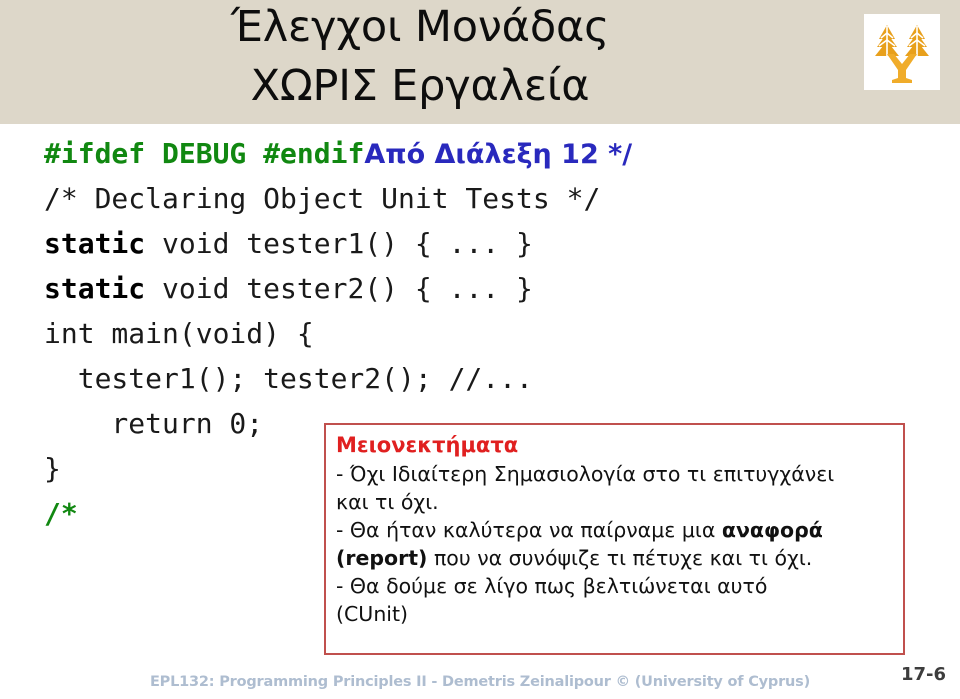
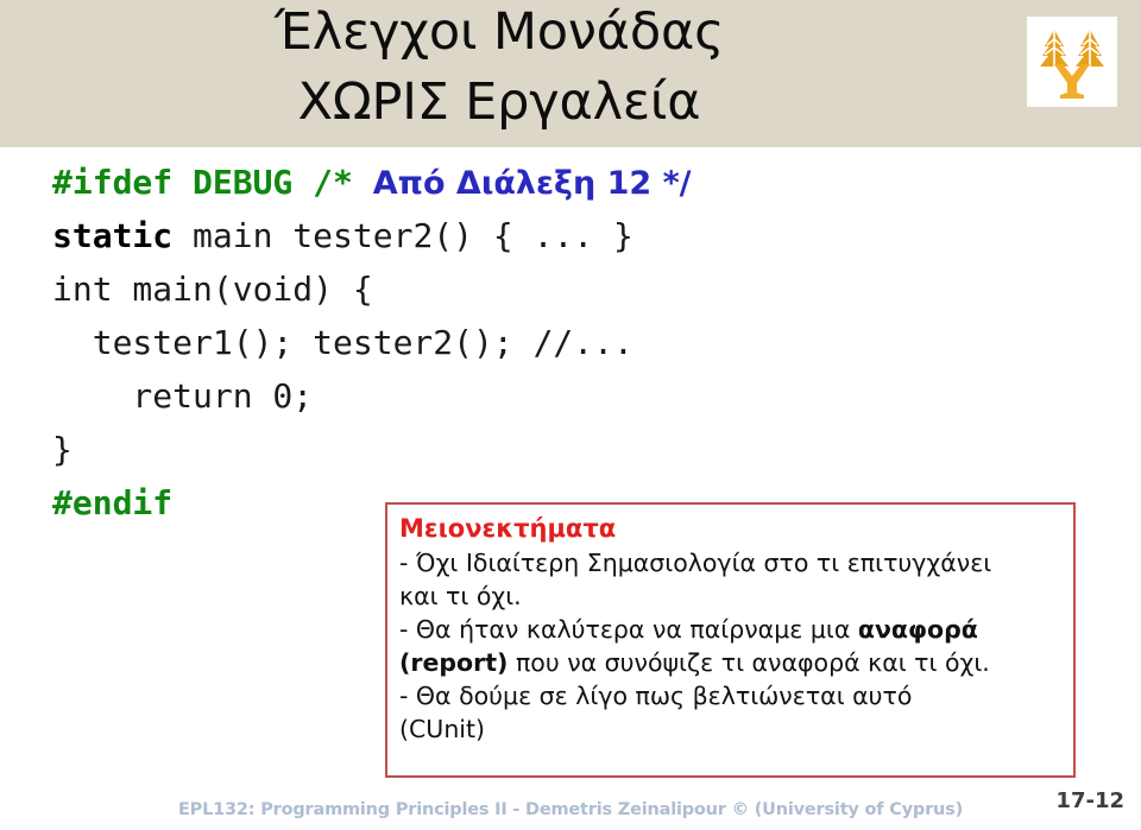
  Έλεγχοι Μονάδας
  ΧΩΡΙΣ Εργαλεία
- #ifdef DEBUG #endifΑπό Διάλεξη 12 */
+ #ifdef DEBUG /* Από Διάλεξη 12 */
- /* Declaring Object Unit Tests */
- static void tester1() { ... }
- static void tester2() { ... }
+ static main tester2() { ... }
  int main(void) {
  tester1(); tester2(); //...
  return 0;
  }
- /*
+ #endif
  Μειονεκτήματα
  - Όχι Ιδιαίτερη Σημασιολογία στο τι επιτυγχάνει
  και τι όχι.
  - Θα ήταν καλύτερα να παίρναμε μια αναφορά
- (report) που να συνόψιζε τι πέτυχε και τι όχι.
+ (report) που να συνόψιζε τι αναφορά και τι όχι.
  - Θα δούμε σε λίγο πως βελτιώνεται αυτό
  (CUnit)
  EPL132: Programming Principles II - Demetris Zeinalipour © (University of Cyprus)
- 17-6
+ 17-12
